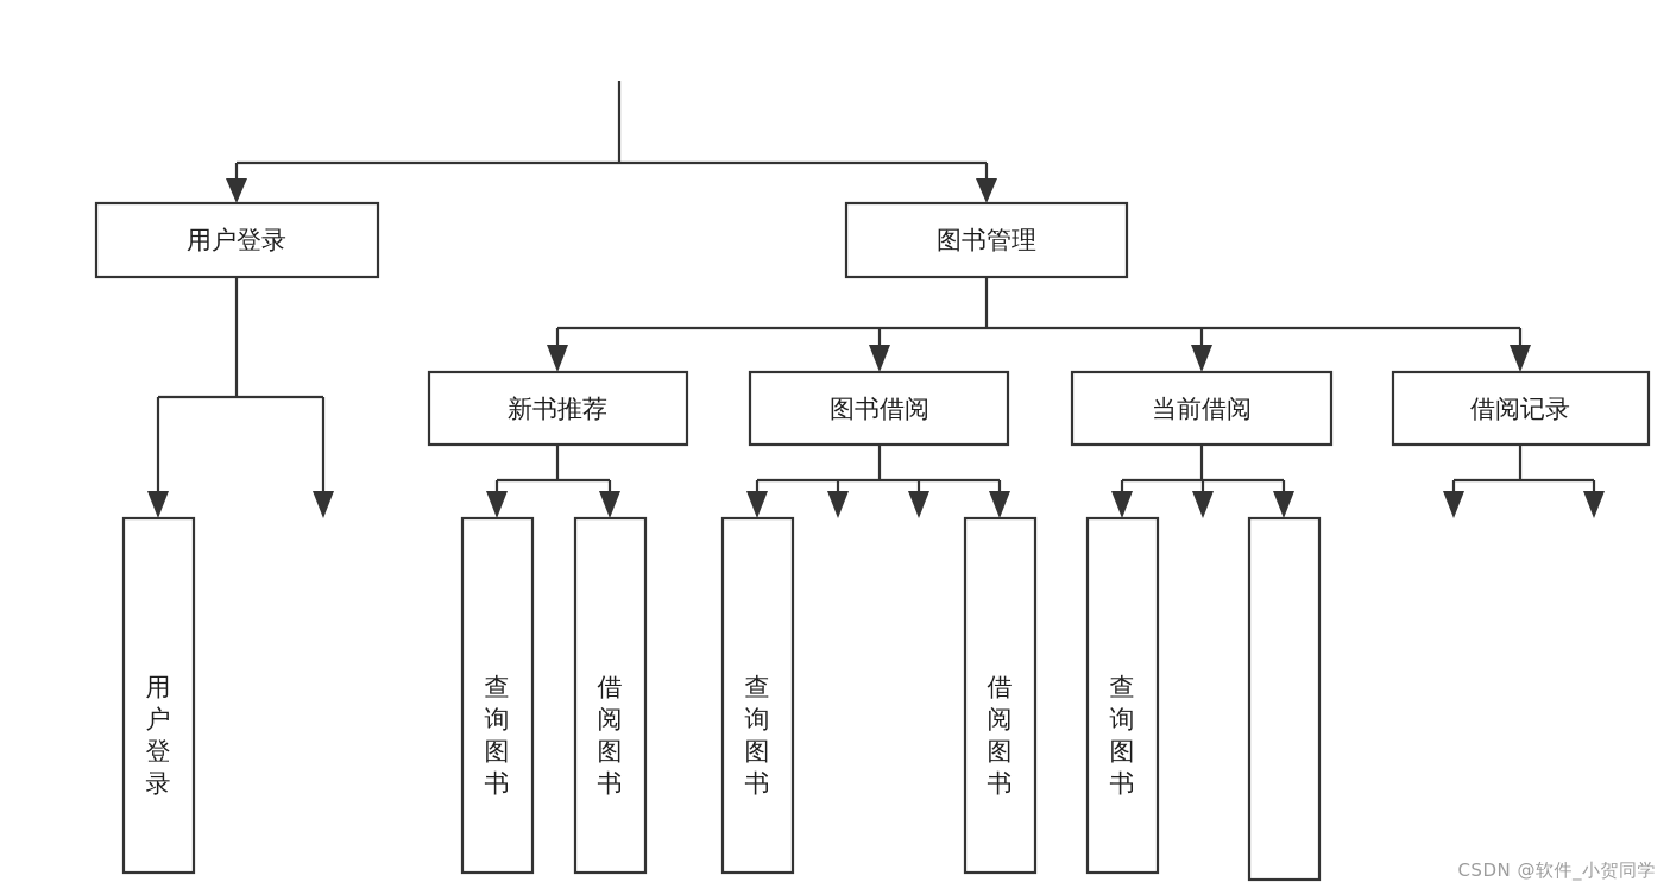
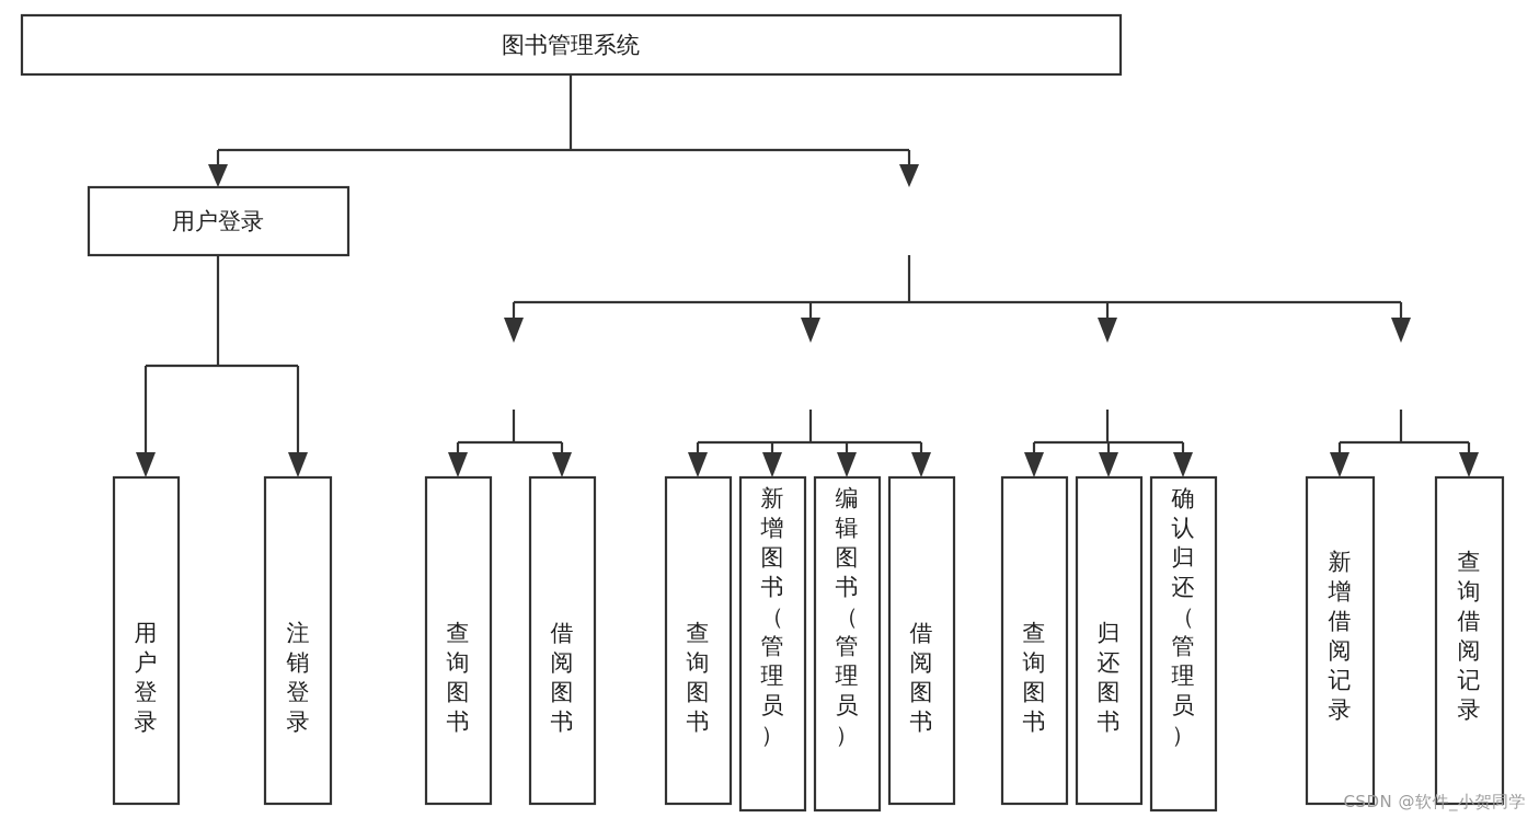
+ 图书管理系统
  用户登录
- 图书管理
- 新书推荐
- 图书借阅
- 当前借阅
- 借阅记录
  用户登录
+ 注销登录
  查询图书
  借阅图书
  查询图书
+ 新增图书（管理员）
+ 编辑图书（管理员）
  借阅图书
  查询图书
+ 归还图书
+ 确认归还（管理员）
+ 新增借阅记录
+ 查询借阅记录
  CSDN @软件_小贺同学
